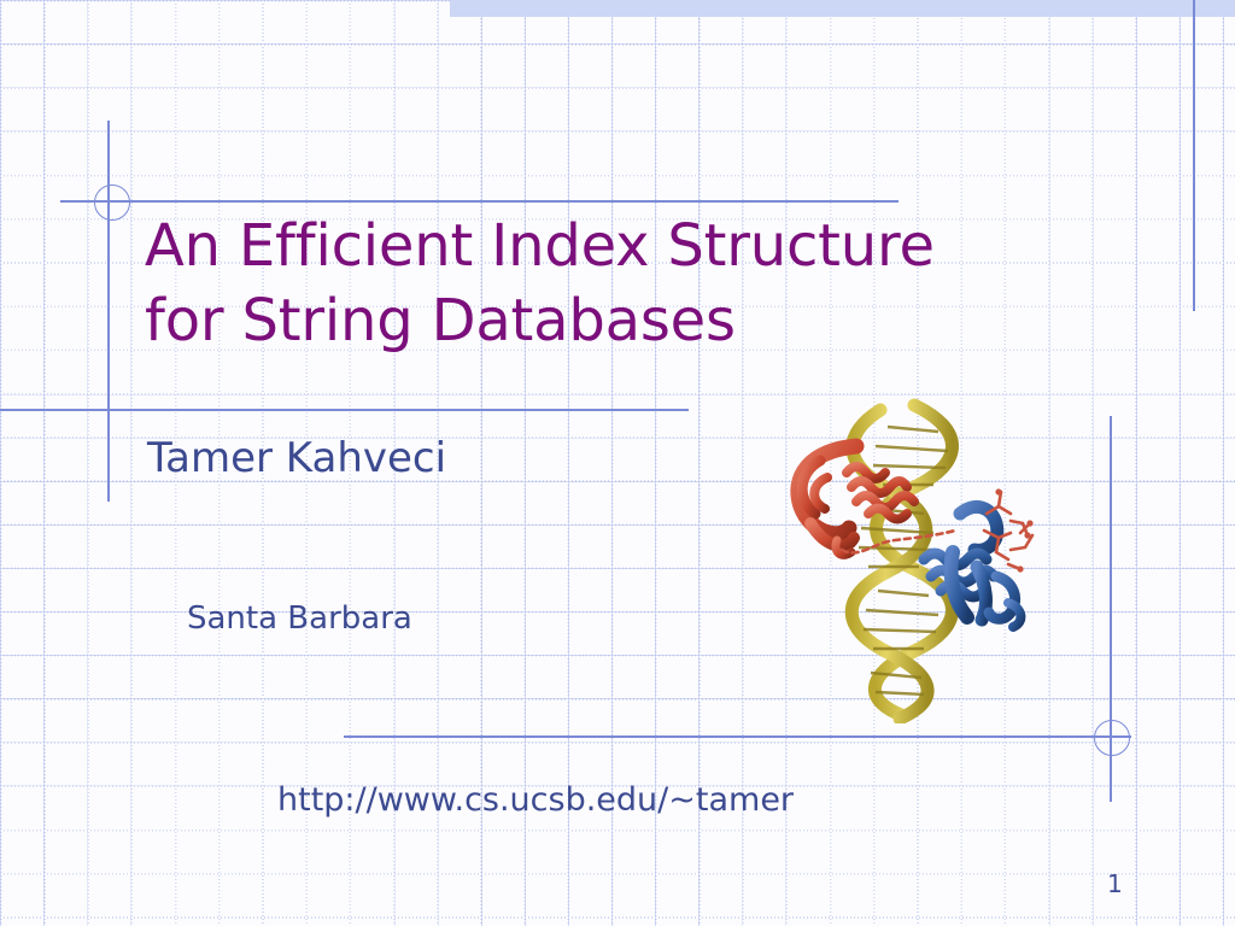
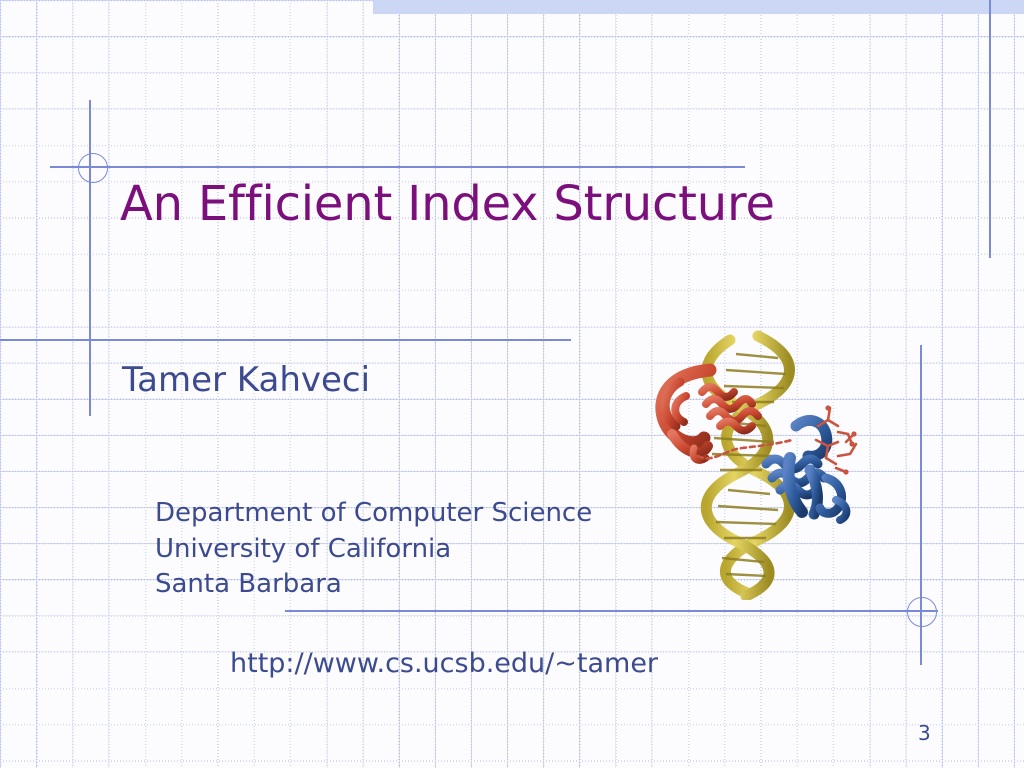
  An Efficient Index Structure
- for String Databases
  Tamer Kahveci
+ Department of Computer Science
+ University of California
  Santa Barbara
  http://www.cs.ucsb.edu/~tamer
- 1
+ 3
